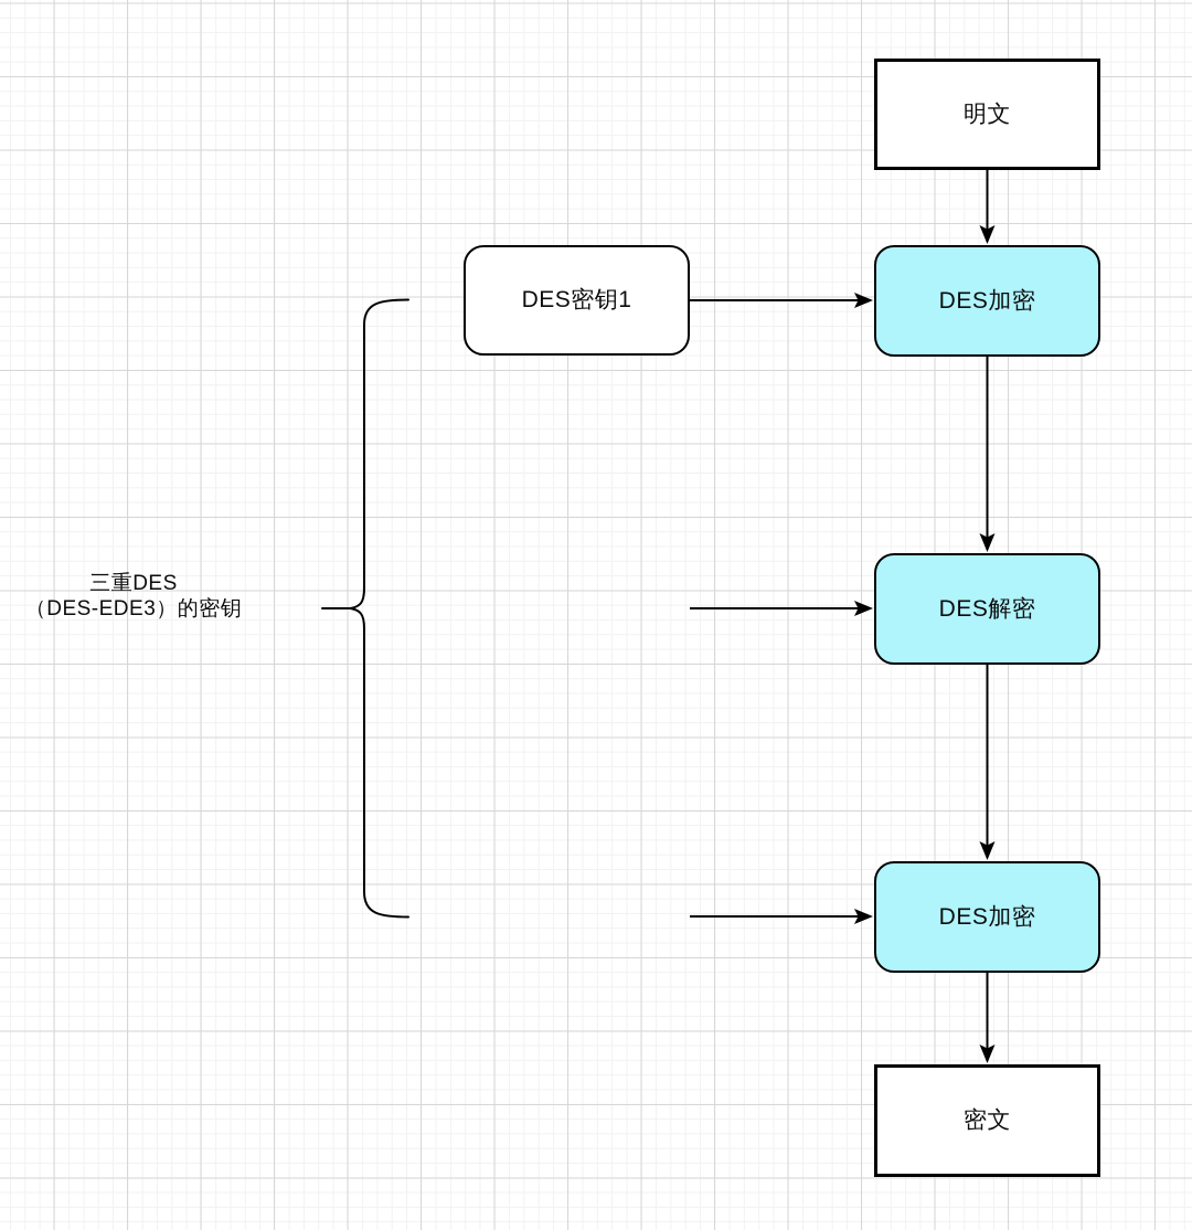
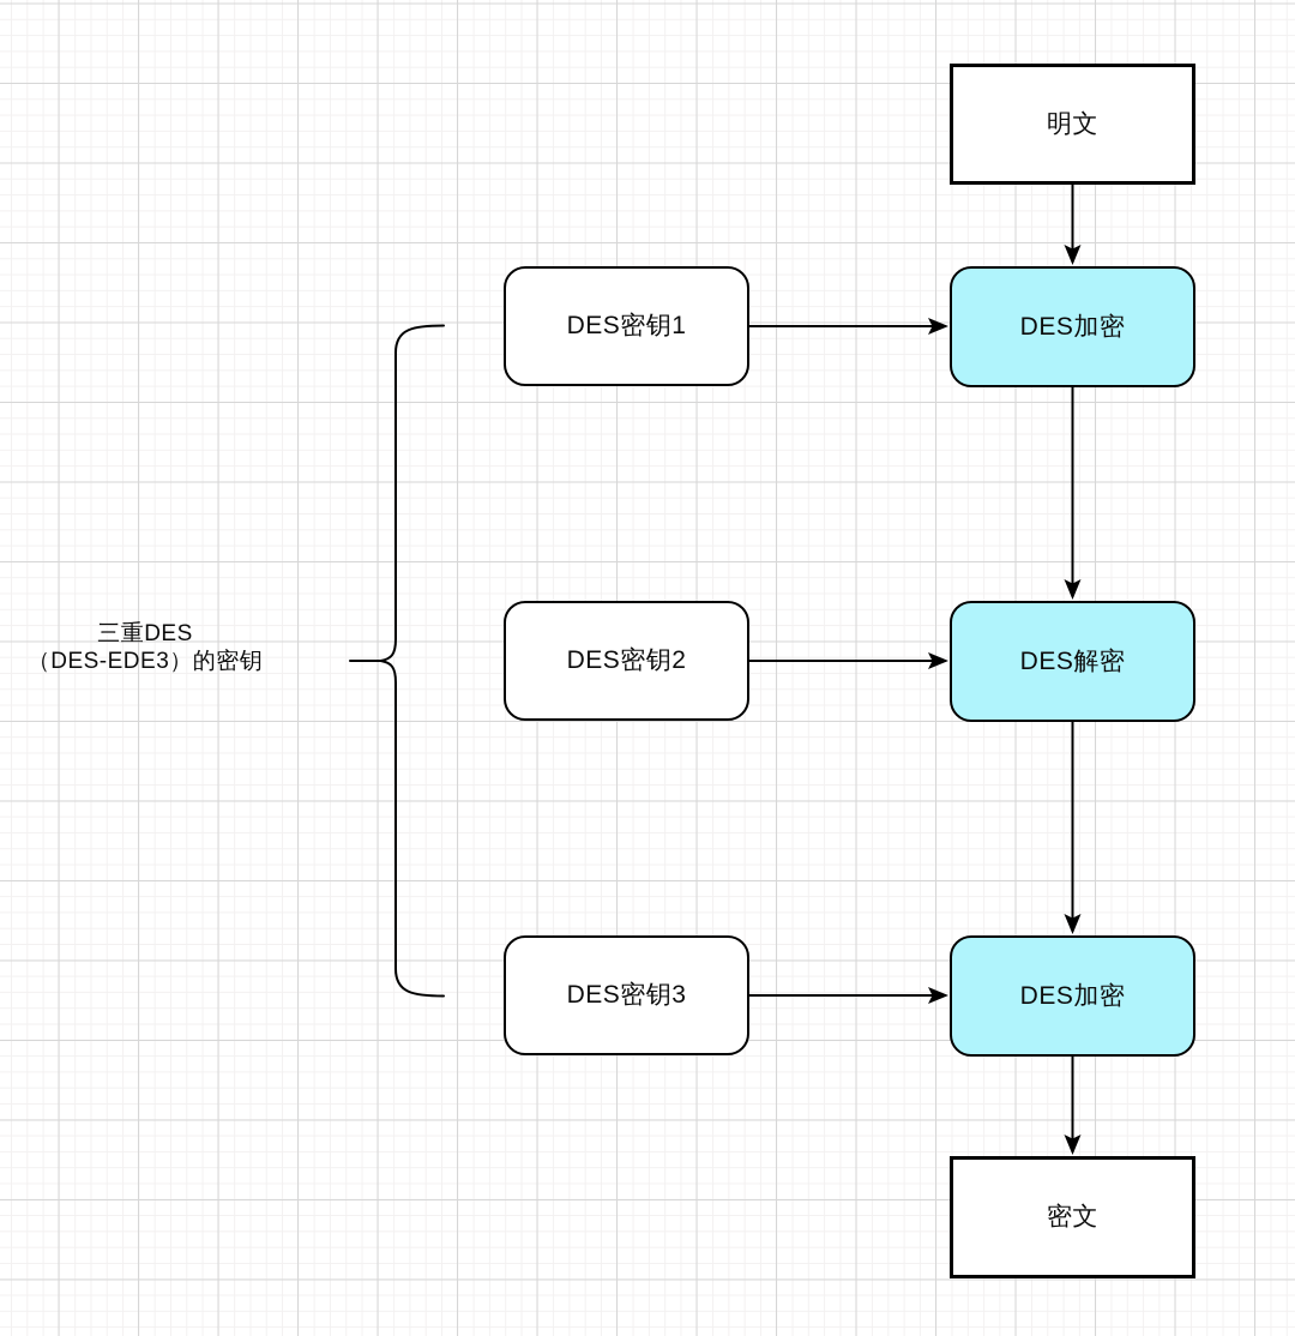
  明文
  DES加密
  DES解密
  DES加密
  密文
  DES密钥1
+ DES密钥2
+ DES密钥3
  三重DES
  （DES-EDE3）的密钥
